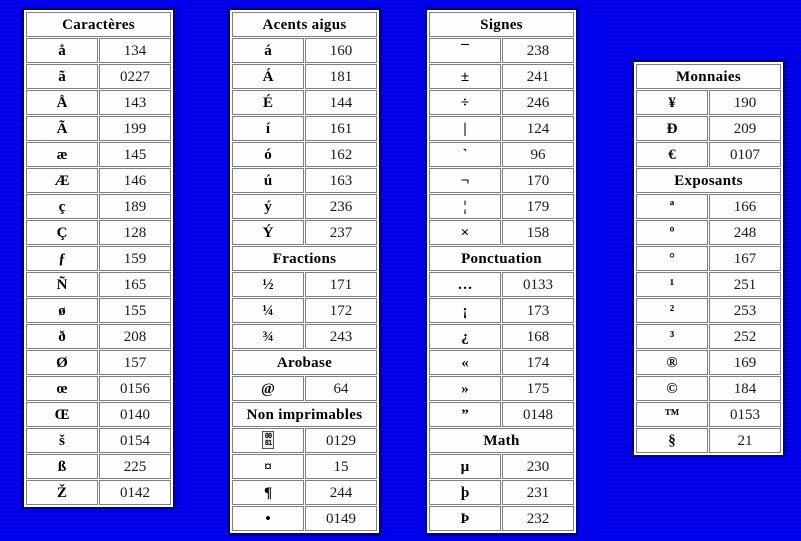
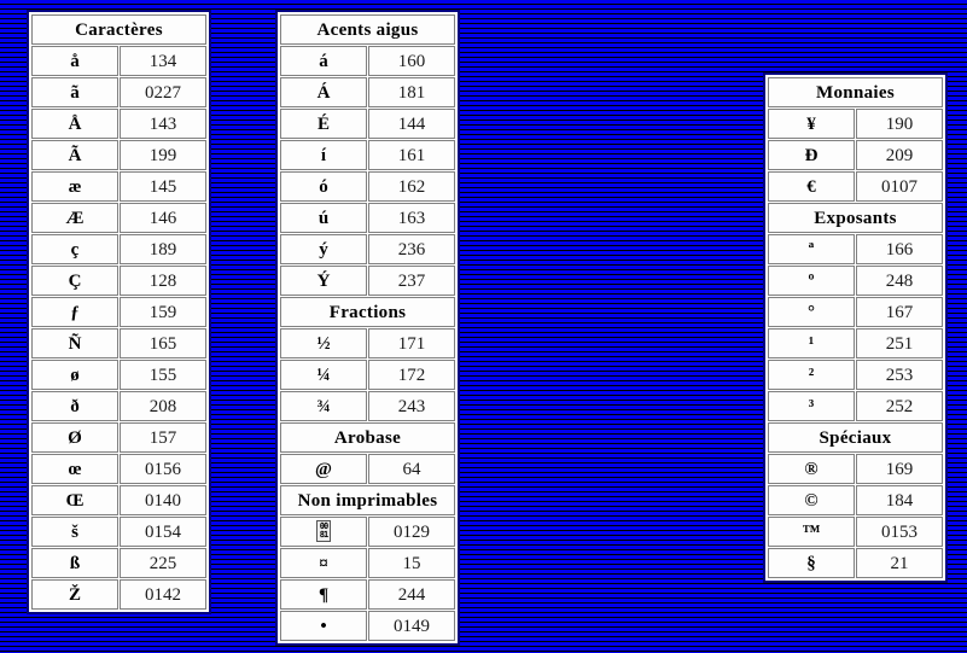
  Caractères
  å	134
  ã	0227
  Å	143
  Ã	199
  æ	145
  Æ	146
  ç	189
  Ç	128
  ƒ	159
  Ñ	165
  ø	155
  ð	208
  Ø	157
  œ	0156
  Œ	0140
  š	0154
  ß	225
  Ž	0142
  Acents aigus
  á	160
  Á	181
  É	144
  í	161
  ó	162
  ú	163
  ý	236
  Ý	237
  Fractions
  ½	171
  ¼	172
  ¾	243
  Arobase
  @	64
  Non imprimables
  0081	0129
  ¤	15
  ¶	244
  •	0149
- Signes
- ¯	238
- ±	241
- ÷	246
- |	124
- `	96
- ¬	170
- ¦	179
- ×	158
- Ponctuation
- …	0133
- ¡	173
- ¿	168
- «	174
- »	175
- ”	0148
- Math
- µ	230
- þ	231
- Þ	232
  Monnaies
  ¥	190
  Đ	209
  €	0107
  Exposants
  ª	166
  º	248
  °	167
  ¹	251
  ²	253
  ³	252
+ Spéciaux
  ®	169
  ©	184
  ™	0153
  §	21
